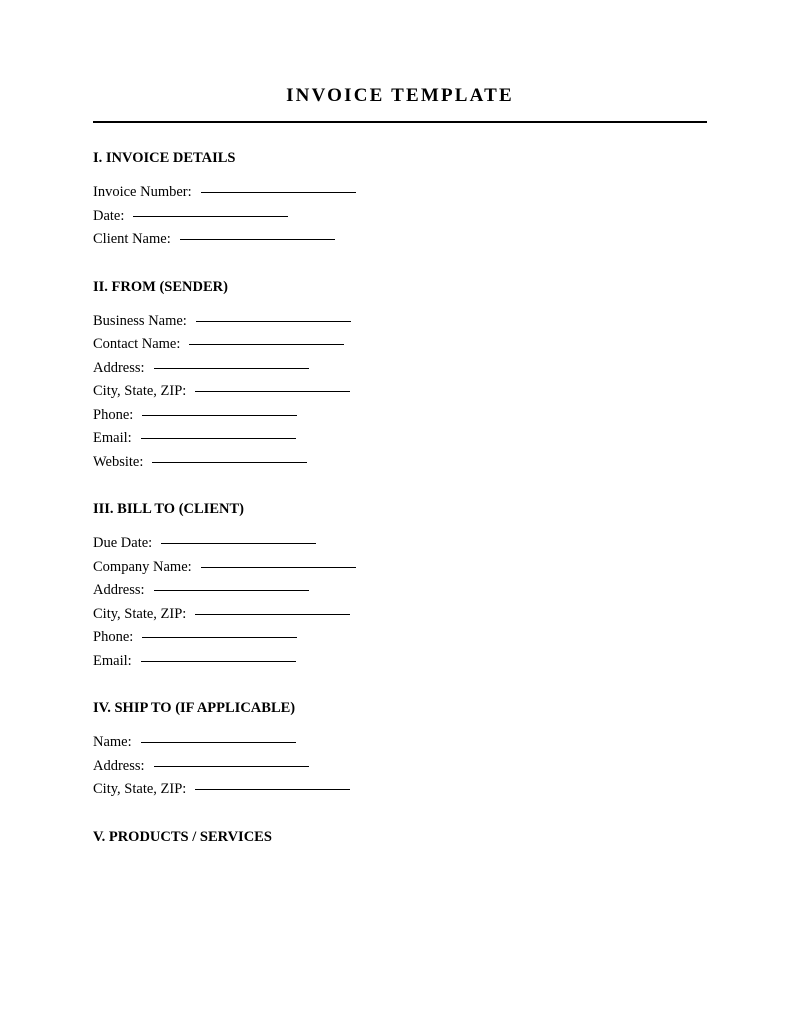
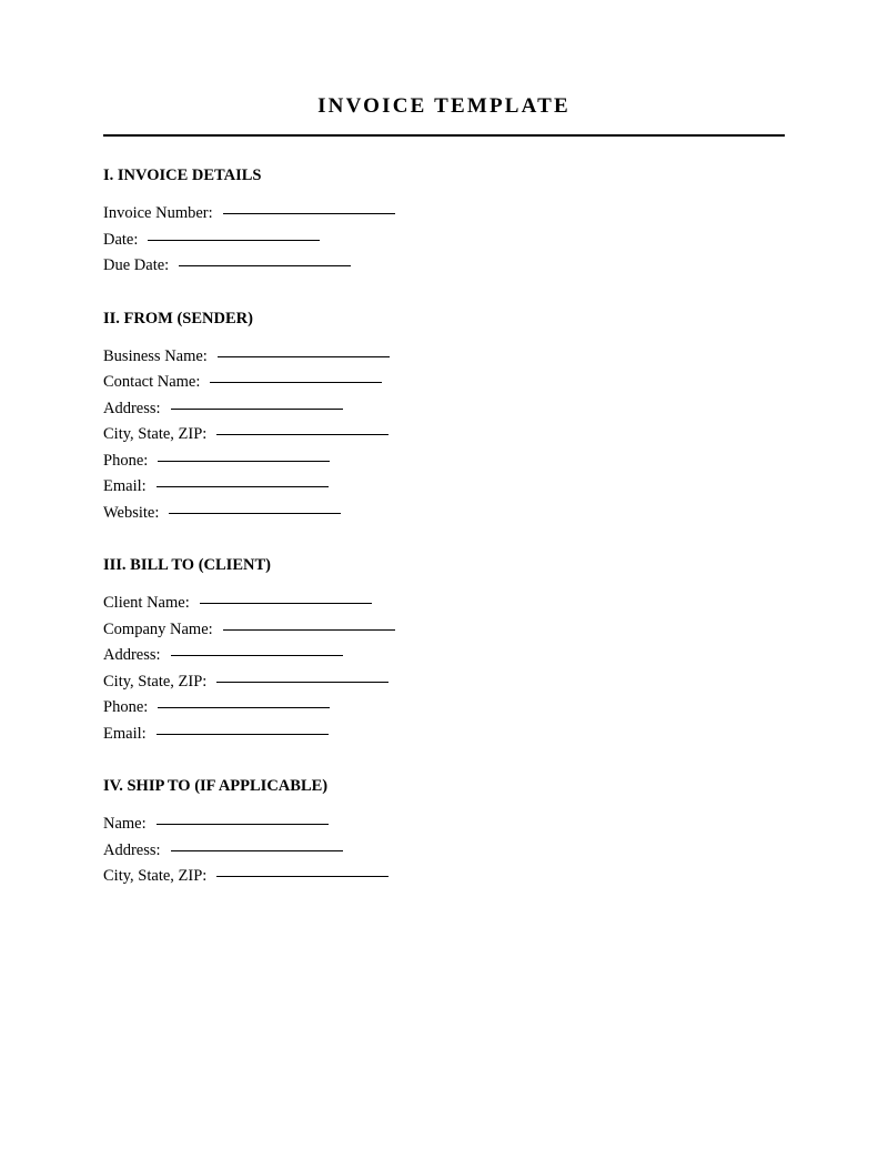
  INVOICE TEMPLATE
  I. INVOICE DETAILS
  Invoice Number:
  Date:
- Client Name:
+ Due Date:
  II. FROM (SENDER)
  Business Name:
  Contact Name:
  Address:
  City, State, ZIP:
  Phone:
  Email:
  Website:
  III. BILL TO (CLIENT)
- Due Date:
+ Client Name:
  Company Name:
  Address:
  City, State, ZIP:
  Phone:
  Email:
  IV. SHIP TO (IF APPLICABLE)
  Name:
  Address:
  City, State, ZIP:
- V. PRODUCTS / SERVICES
